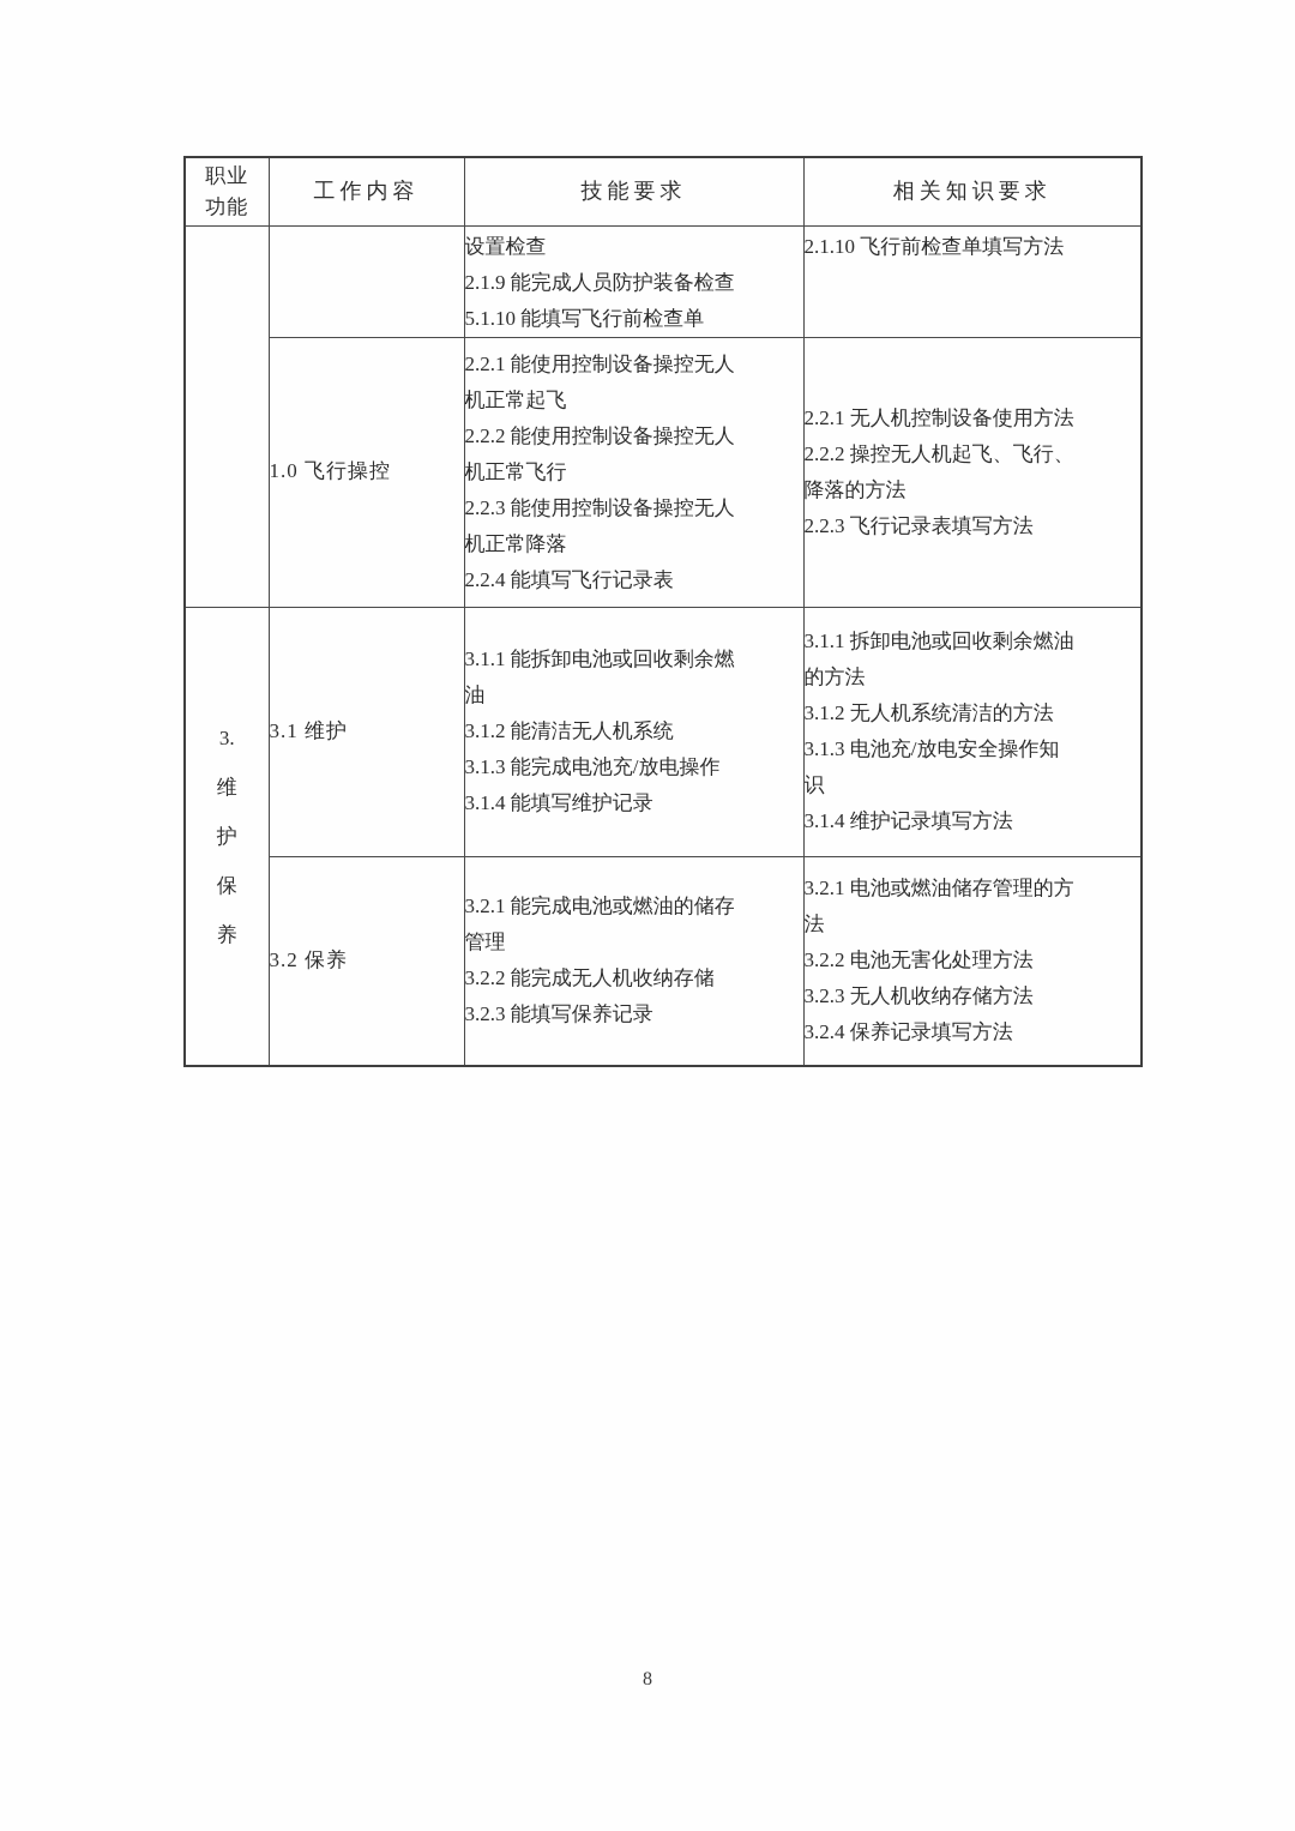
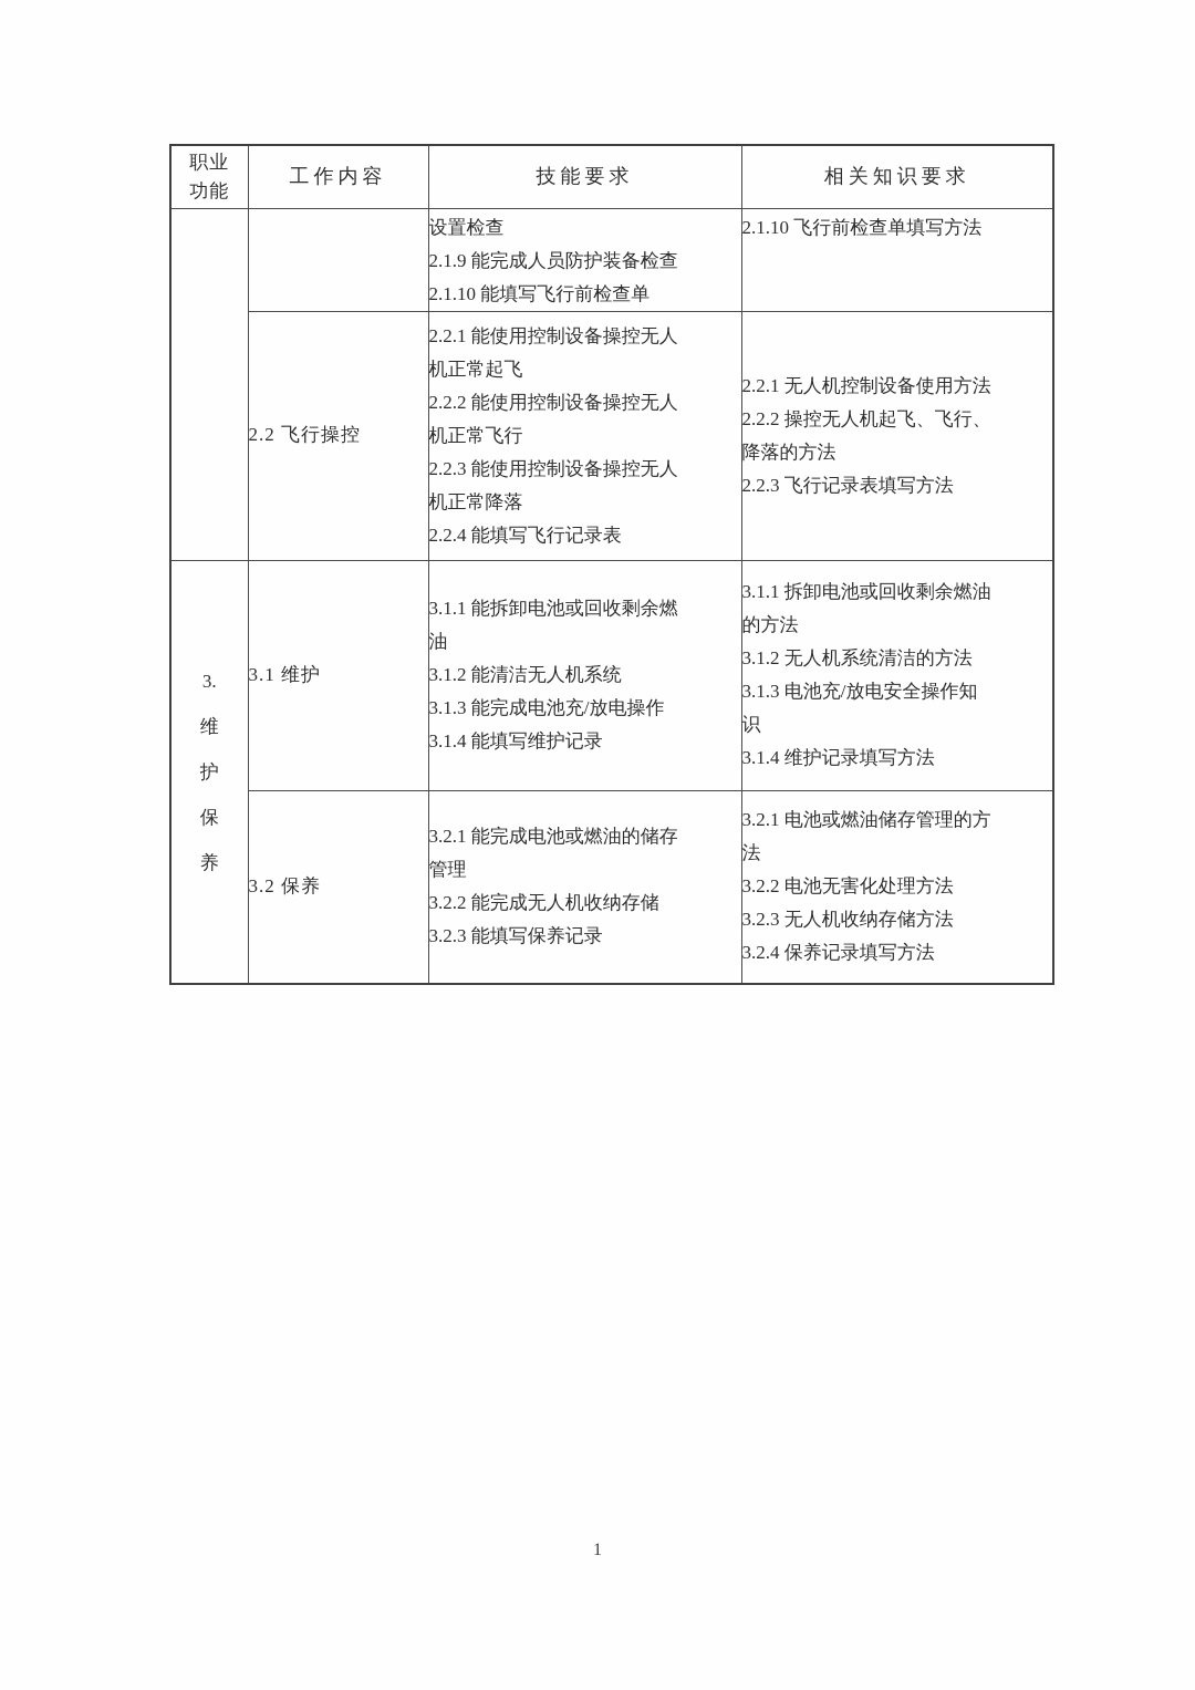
  职业 功能	工作内容	技能要求	相关知识要求
- 		设置检查 2.1.9 能完成人员防护装备检查 5.1.10 能填写飞行前检查单	2.1.10 飞行前检查单填写方法
+ 		设置检查 2.1.9 能完成人员防护装备检查 2.1.10 能填写飞行前检查单	2.1.10 飞行前检查单填写方法
- 1.0 飞行操控	2.2.1 能使用控制设备操控无人 机正常起飞 2.2.2 能使用控制设备操控无人 机正常飞行 2.2.3 能使用控制设备操控无人 机正常降落 2.2.4 能填写飞行记录表	2.2.1 无人机控制设备使用方法 2.2.2 操控无人机起飞、飞行、 降落的方法 2.2.3 飞行记录表填写方法
+ 2.2 飞行操控	2.2.1 能使用控制设备操控无人 机正常起飞 2.2.2 能使用控制设备操控无人 机正常飞行 2.2.3 能使用控制设备操控无人 机正常降落 2.2.4 能填写飞行记录表	2.2.1 无人机控制设备使用方法 2.2.2 操控无人机起飞、飞行、 降落的方法 2.2.3 飞行记录表填写方法
  3. 维 护 保 养	3.1 维护	3.1.1 能拆卸电池或回收剩余燃 油 3.1.2 能清洁无人机系统 3.1.3 能完成电池充/放电操作 3.1.4 能填写维护记录	3.1.1 拆卸电池或回收剩余燃油 的方法 3.1.2 无人机系统清洁的方法 3.1.3 电池充/放电安全操作知 识 3.1.4 维护记录填写方法
  3.2 保养	3.2.1 能完成电池或燃油的储存 管理 3.2.2 能完成无人机收纳存储 3.2.3 能填写保养记录	3.2.1 电池或燃油储存管理的方 法 3.2.2 电池无害化处理方法 3.2.3 无人机收纳存储方法 3.2.4 保养记录填写方法
- 8
+ 1
